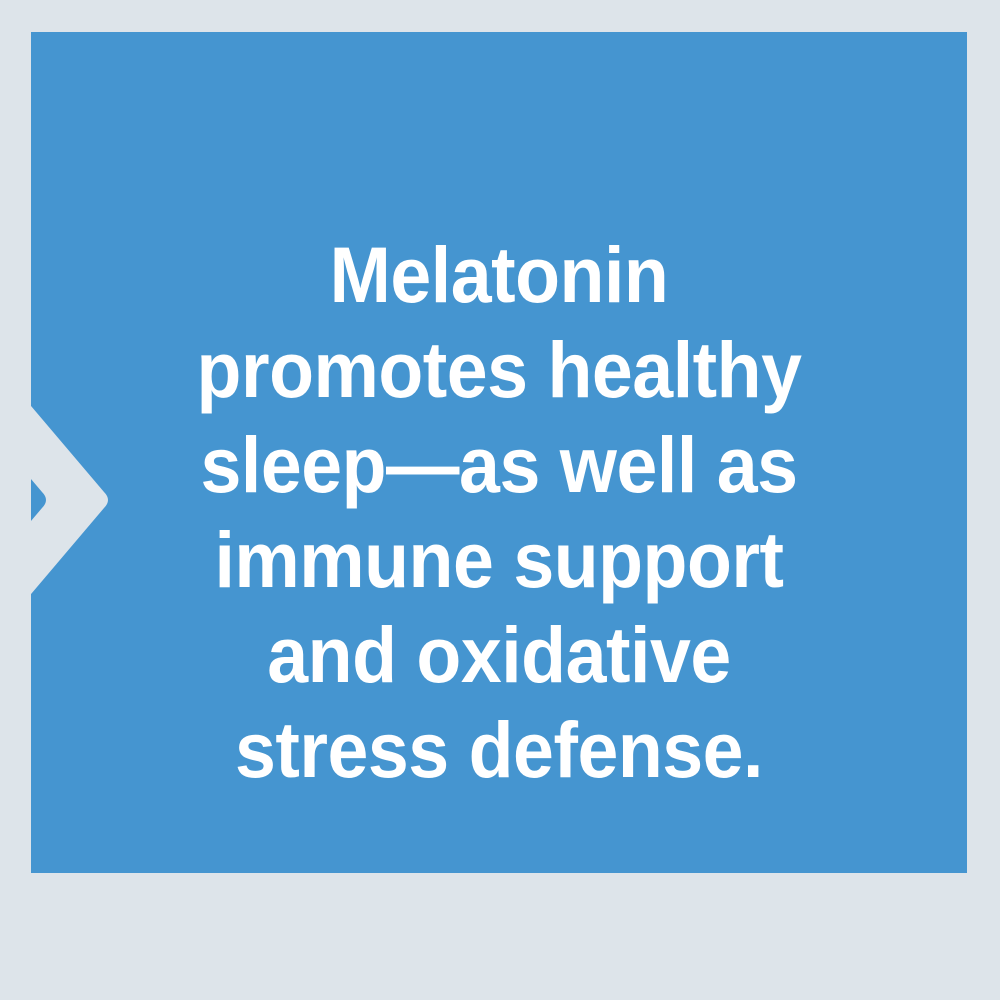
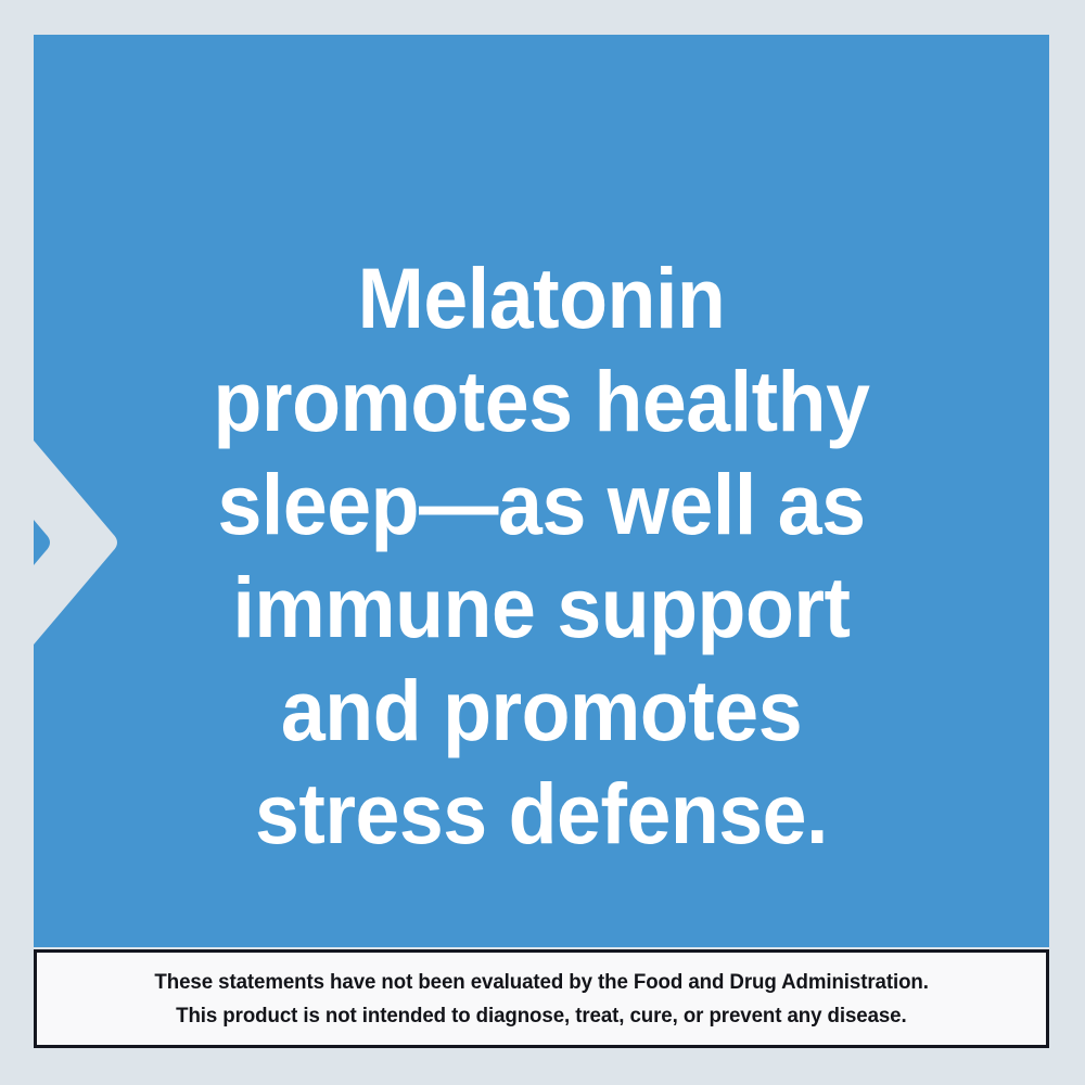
- Melatonin promotes healthy sleep—as well as immune support and oxidative stress defense.
+ Melatonin promotes healthy sleep—as well as immune support and promotes stress defense.
+ These statements have not been evaluated by the Food and Drug Administration.
+ This product is not intended to diagnose, treat, cure, or prevent any disease.
